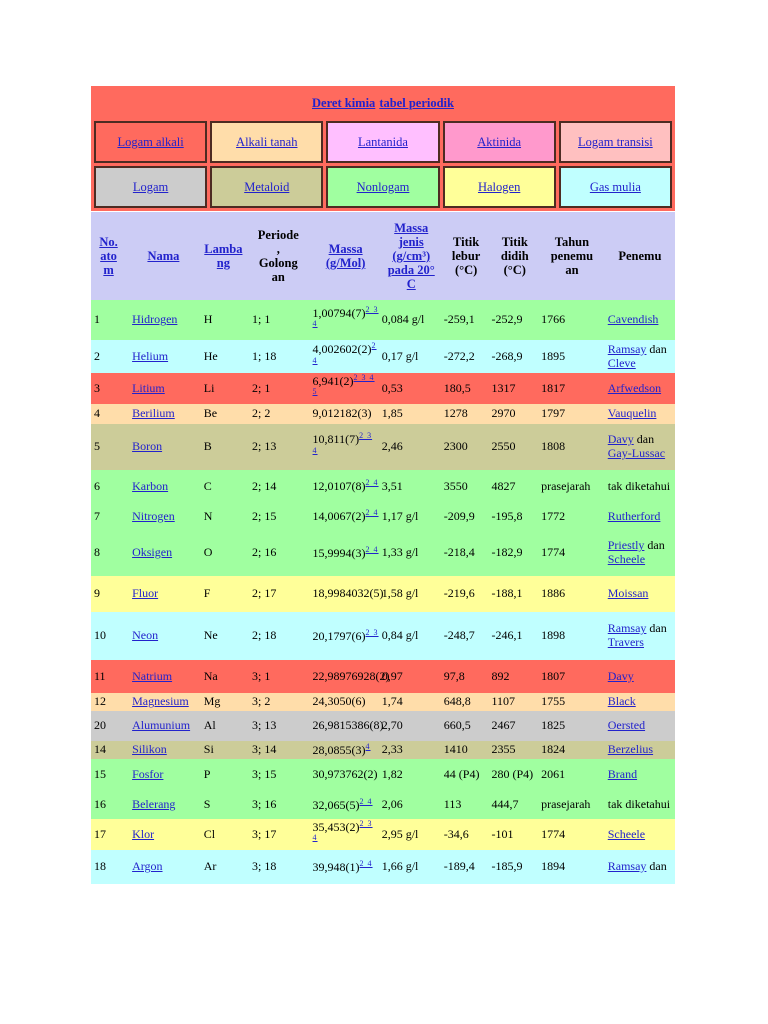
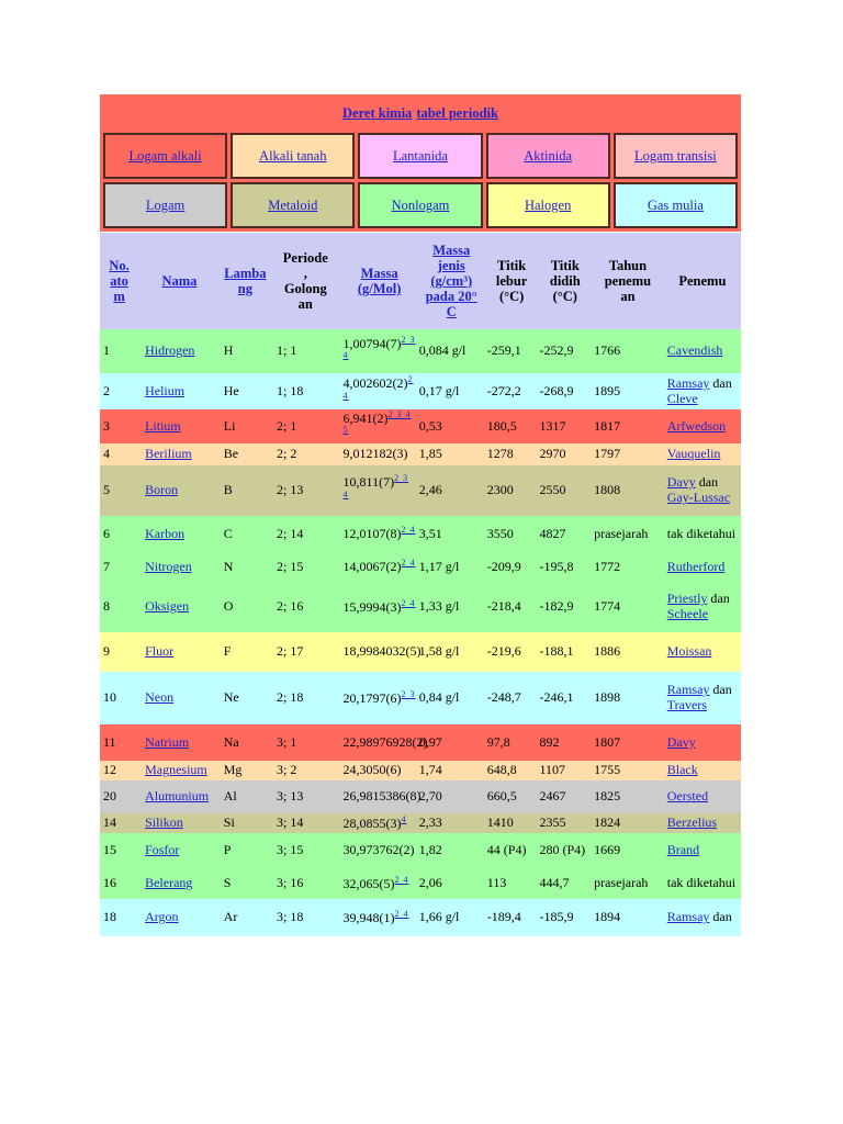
  Deret kimia tabel periodik
  Logam alkali	Alkali tanah	Lantanida	Aktinida	Logam transisi
  Logam	Metaloid	Nonlogam	Halogen	Gas mulia
  No.atom	Nama	Lambang	Periode,Golongan	Massa(g/Mol)	Massajenis(g/cm³)pada 20°C	Titiklebur(°C)	Titikdidih(°C)	Tahunpenemuan	Penemu
  1	Hidrogen	H	1; 1	1,00794(7)2 3 4	0,084 g/l	-259,1	-252,9	1766	Cavendish
  2	Helium	He	1; 18	4,002602(2)2 4	0,17 g/l	-272,2	-268,9	1895	Ramsay dan Cleve
  3	Litium	Li	2; 1	6,941(2)2 3 4 5	0,53	180,5	1317	1817	Arfwedson
  4	Berilium	Be	2; 2	9,012182(3)	1,85	1278	2970	1797	Vauquelin
  5	Boron	B	2; 13	10,811(7)2 3 4	2,46	2300	2550	1808	Davy dan Gay-Lussac
  6	Karbon	C	2; 14	12,0107(8)2 4	3,51	3550	4827	prasejarah	tak diketahui
  7	Nitrogen	N	2; 15	14,0067(2)2 4	1,17 g/l	-209,9	-195,8	1772	Rutherford
  8	Oksigen	O	2; 16	15,9994(3)2 4	1,33 g/l	-218,4	-182,9	1774	Priestly dan Scheele
  9	Fluor	F	2; 17	18,9984032(5)	1,58 g/l	-219,6	-188,1	1886	Moissan
  10	Neon	Ne	2; 18	20,1797(6)2 3	0,84 g/l	-248,7	-246,1	1898	Ramsay dan Travers
  11	Natrium	Na	3; 1	22,98976928(2)	0,97	97,8	892	1807	Davy
  12	Magnesium	Mg	3; 2	24,3050(6)	1,74	648,8	1107	1755	Black
  20	Alumunium	Al	3; 13	26,9815386(8)	2,70	660,5	2467	1825	Oersted
  14	Silikon	Si	3; 14	28,0855(3)4	2,33	1410	2355	1824	Berzelius
- 15	Fosfor	P	3; 15	30,973762(2)	1,82	44 (P4)	280 (P4)	2061	Brand
+ 15	Fosfor	P	3; 15	30,973762(2)	1,82	44 (P4)	280 (P4)	1669	Brand
  16	Belerang	S	3; 16	32,065(5)2 4	2,06	113	444,7	prasejarah	tak diketahui
- 17	Klor	Cl	3; 17	35,453(2)2 3 4	2,95 g/l	-34,6	-101	1774	Scheele
  18	Argon	Ar	3; 18	39,948(1)2 4	1,66 g/l	-189,4	-185,9	1894	Ramsay dan
